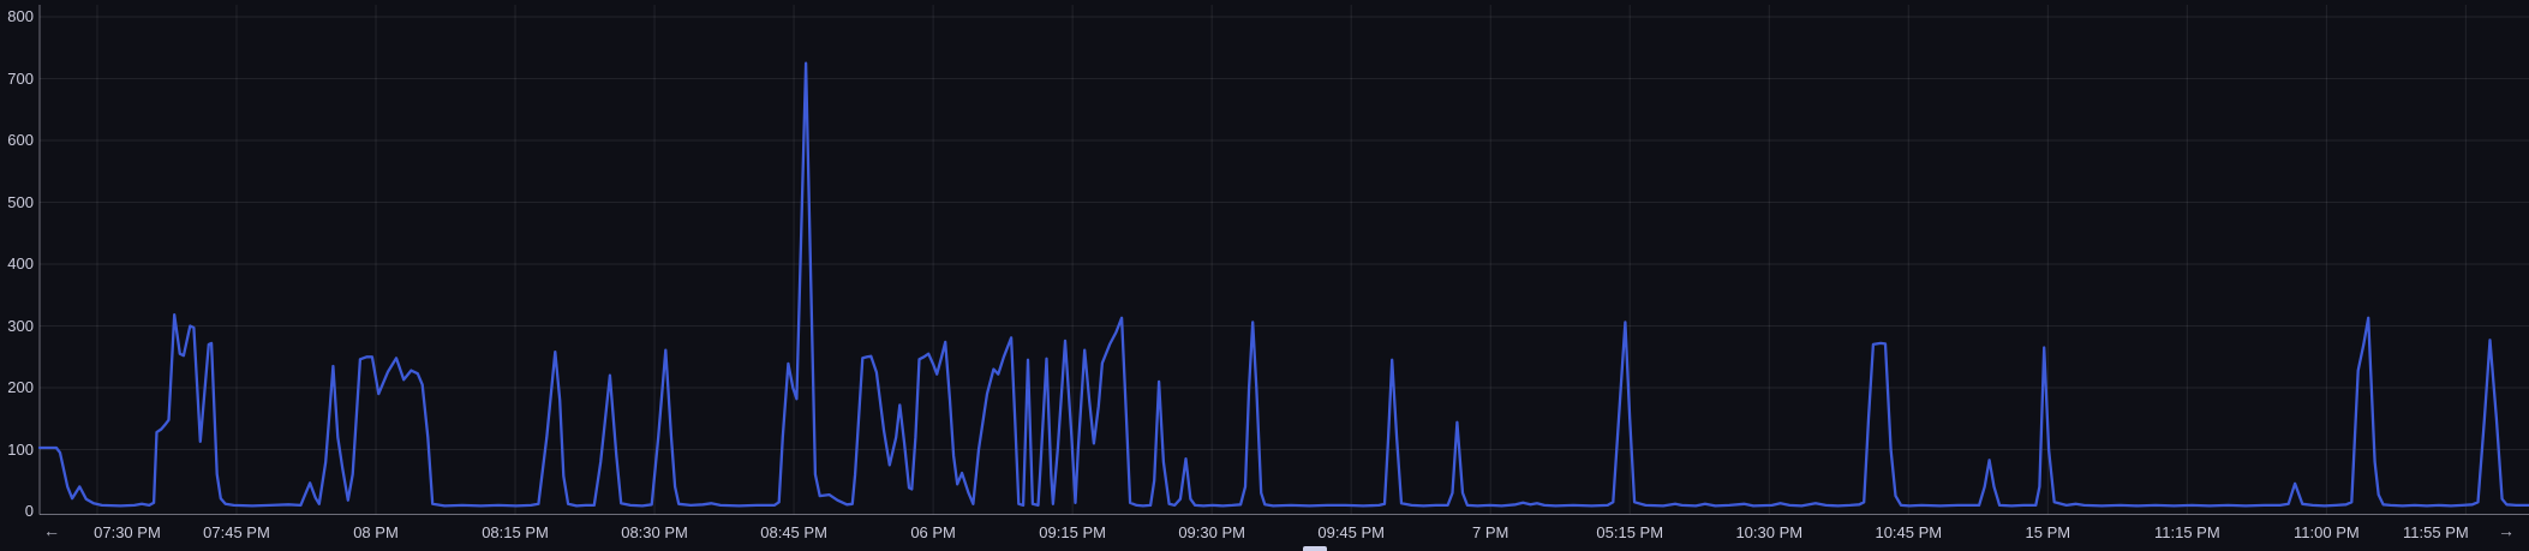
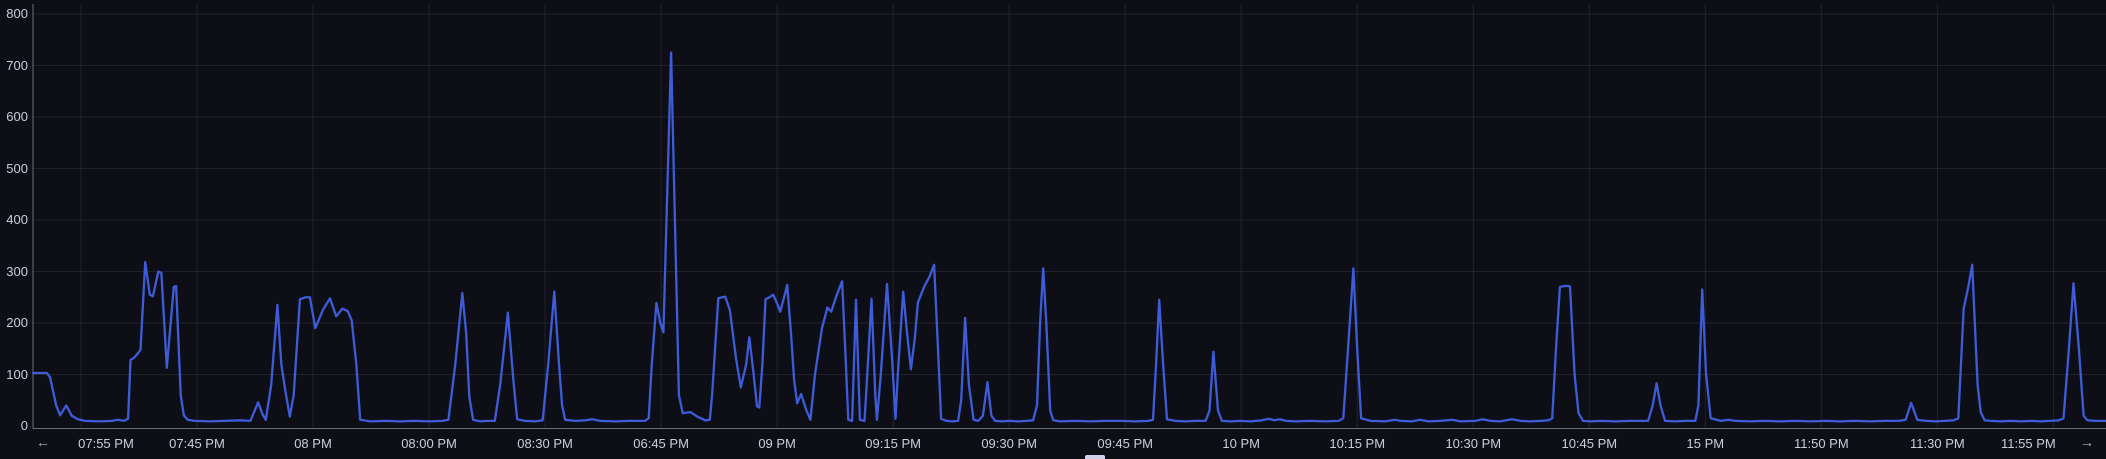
  800
  700
  600
  500
  400
  300
  200
  100
  0
- 07:30 PM
+ 07:55 PM
  07:45 PM
  08 PM
- 08:15 PM
+ 08:00 PM
  08:30 PM
- 08:45 PM
+ 06:45 PM
- 06 PM
+ 09 PM
  09:15 PM
  09:30 PM
  09:45 PM
- 7 PM
+ 10 PM
- 05:15 PM
+ 10:15 PM
  10:30 PM
  10:45 PM
  15 PM
- 11:15 PM
+ 11:50 PM
- 11:00 PM
+ 11:30 PM
  11:55 PM
  ←
  →
